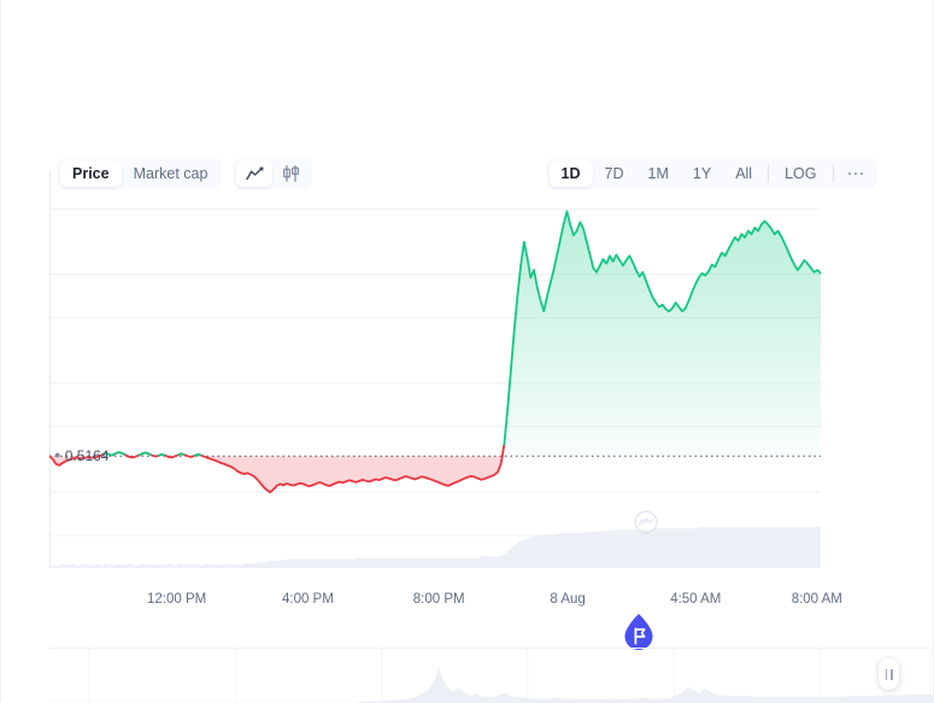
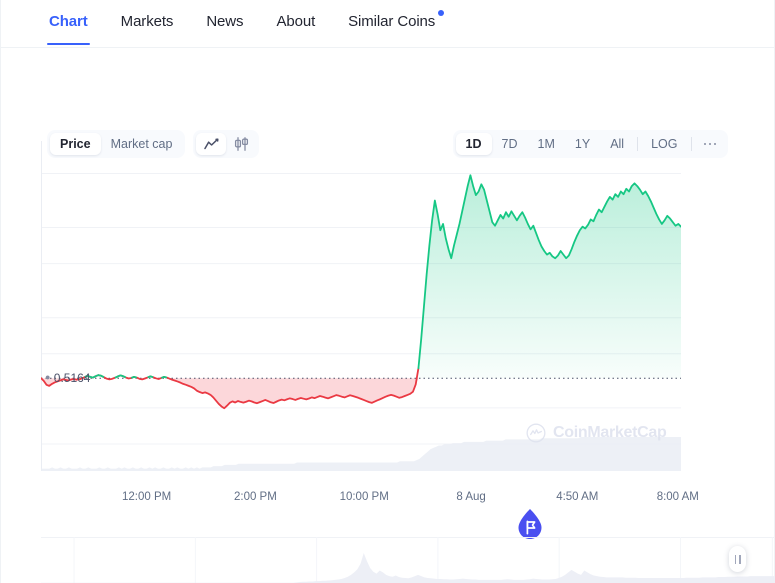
+ Chart
+ Markets
+ News
+ About
+ Similar Coins
  Price
  Market cap
  1D
  7D
  1M
  1Y
  All
  LOG
+ CoinMarketCap
  12:00 PM
- 4:00 PM
+ 2:00 PM
- 8:00 PM
+ 10:00 PM
  8 Aug
  4:50 AM
  8:00 AM
  ● 0.5164
